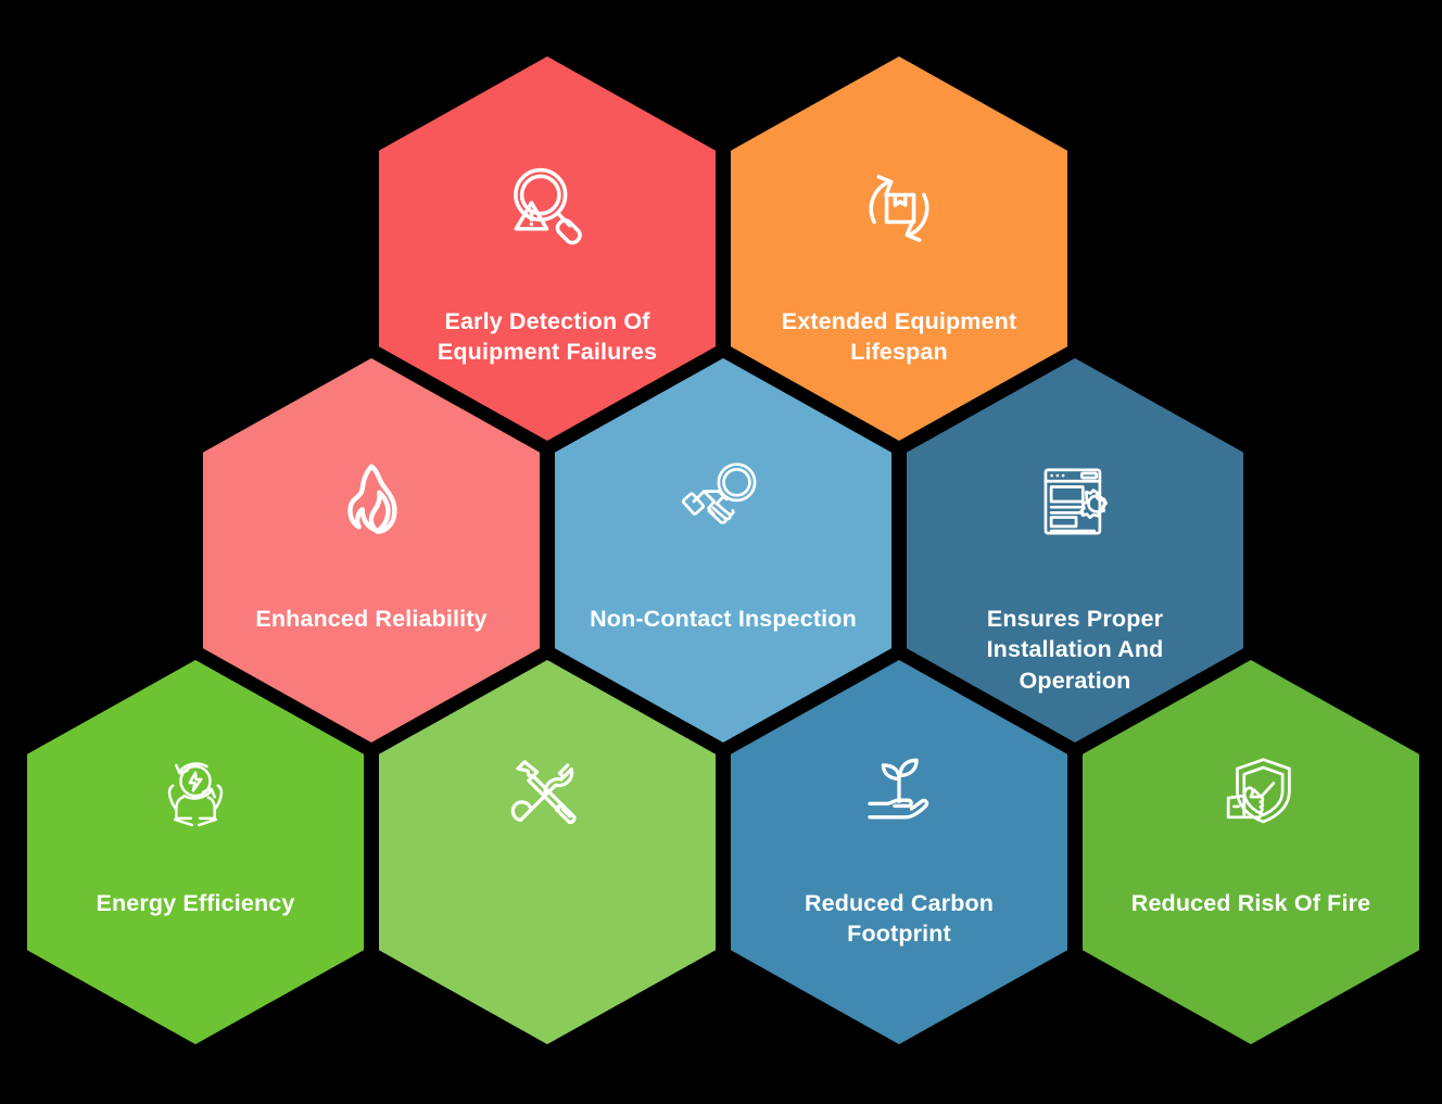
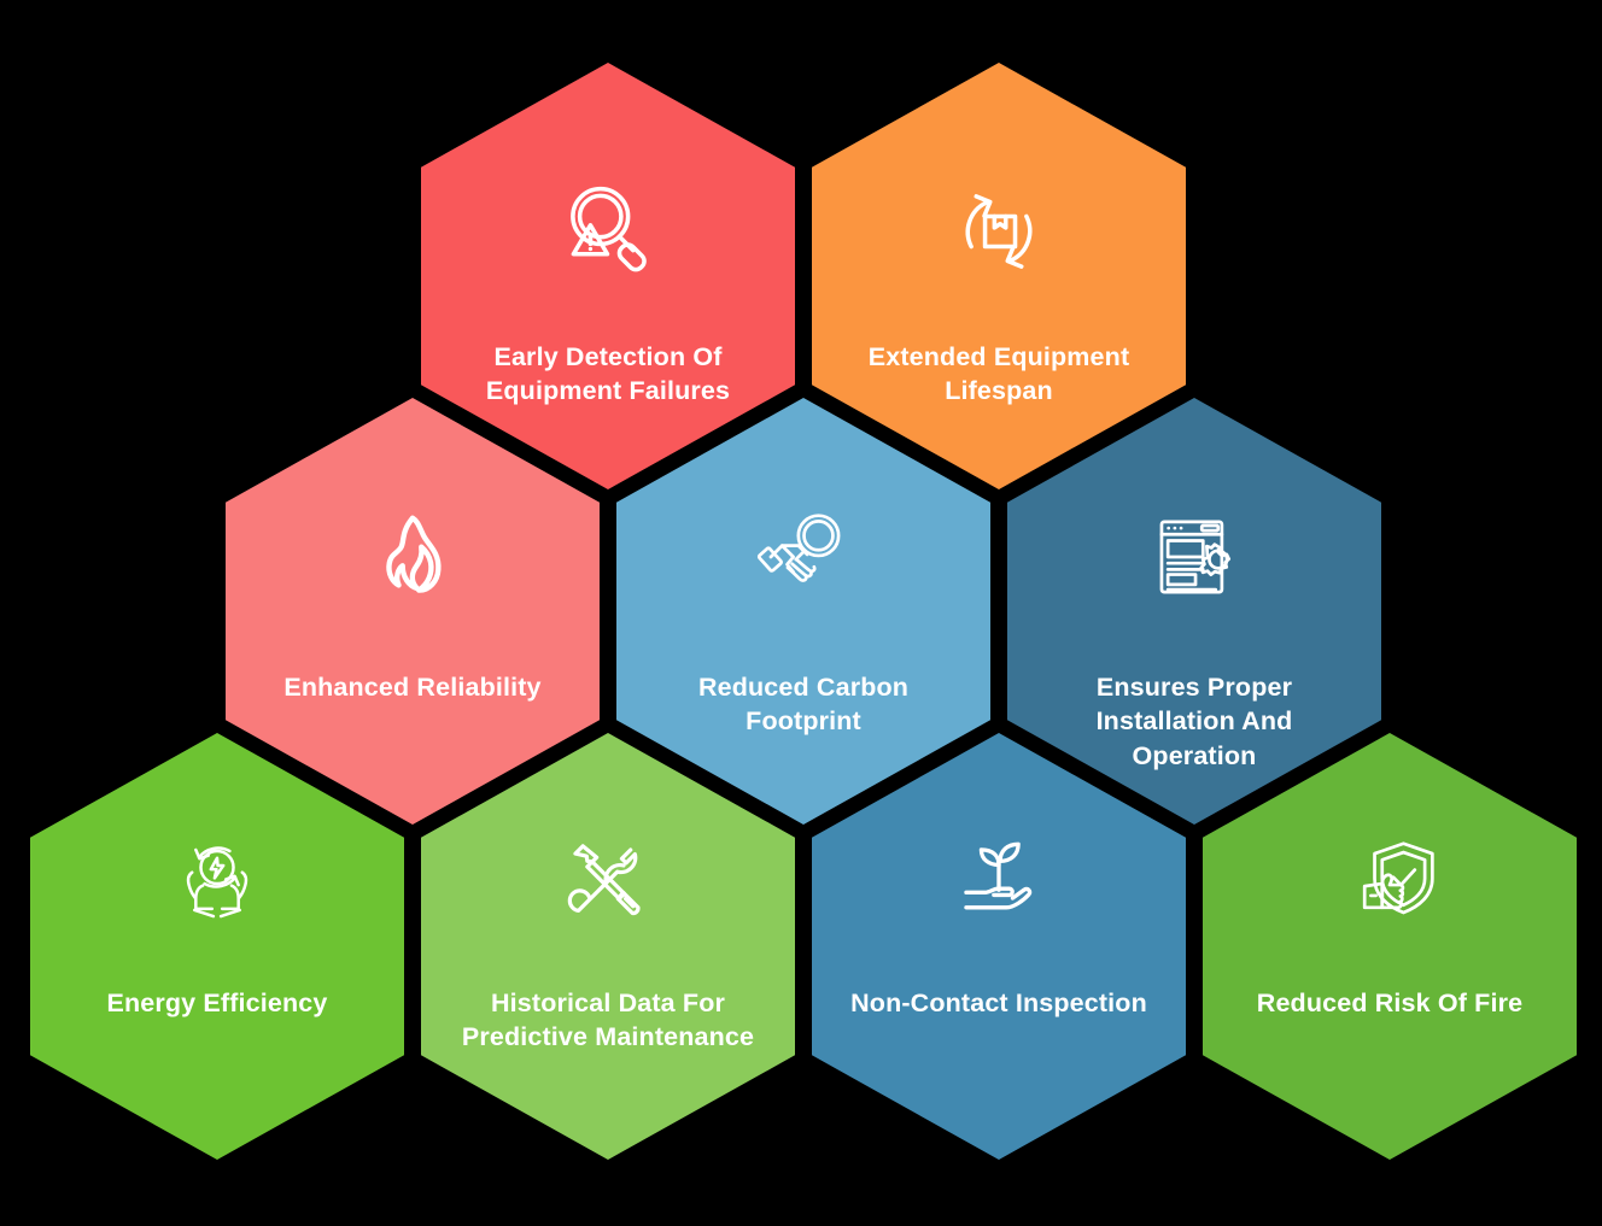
  Early Detection Of Equipment Failures
  Extended Equipment Lifespan
  Enhanced Reliability
- Non-Contact Inspection
+ Reduced Carbon Footprint
  Ensures Proper Installation And Operation
  Energy Efficiency
+ Historical Data For Predictive Maintenance
- Reduced Carbon Footprint
+ Non-Contact Inspection
  Reduced Risk Of Fire
